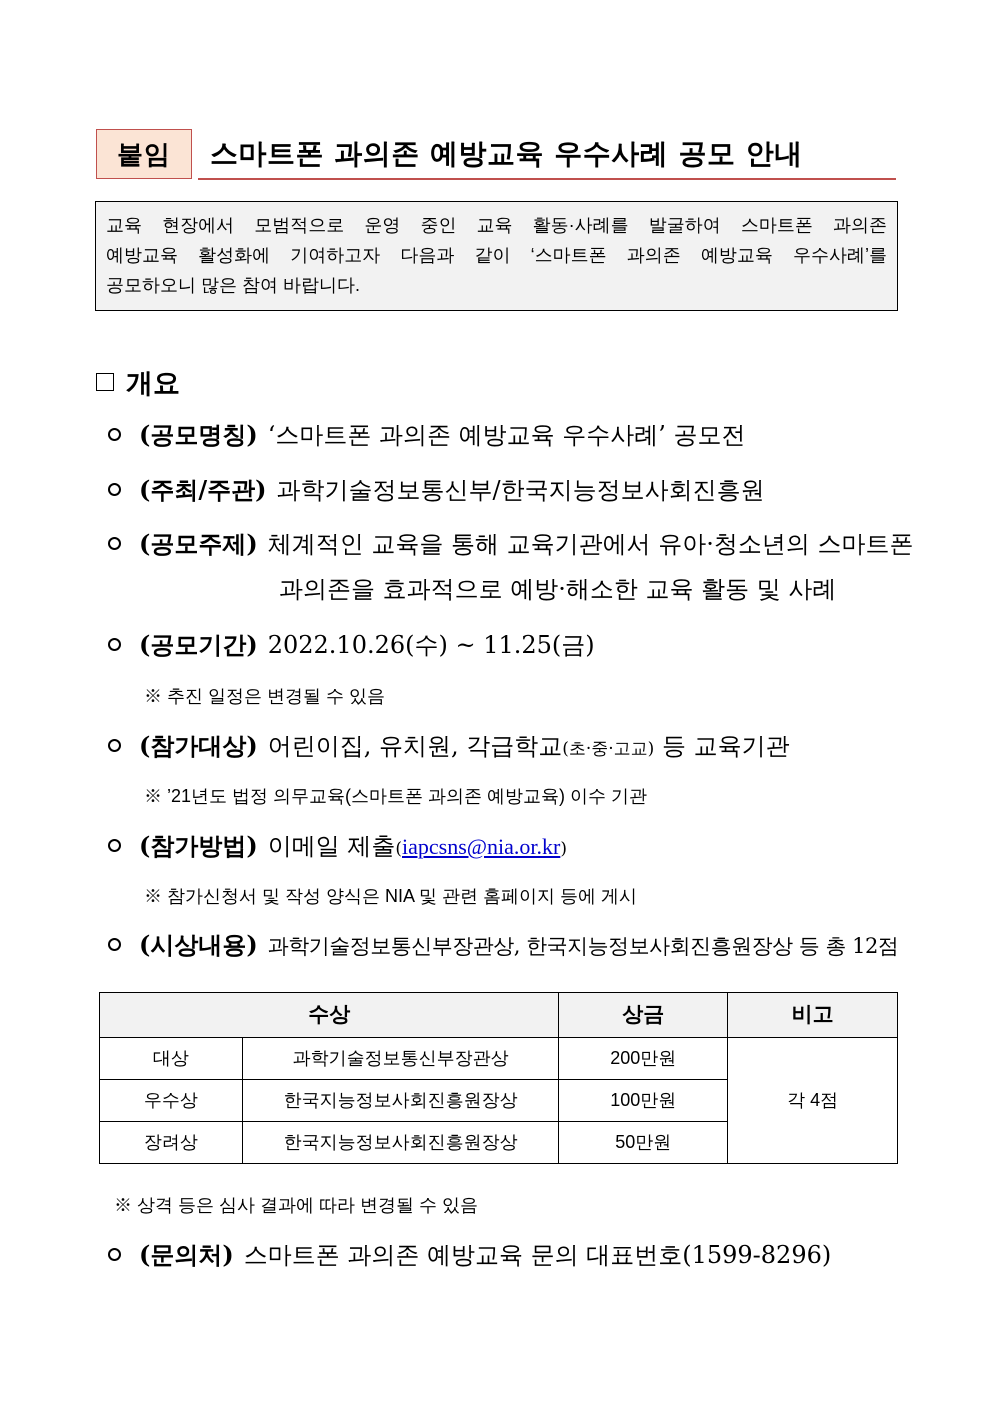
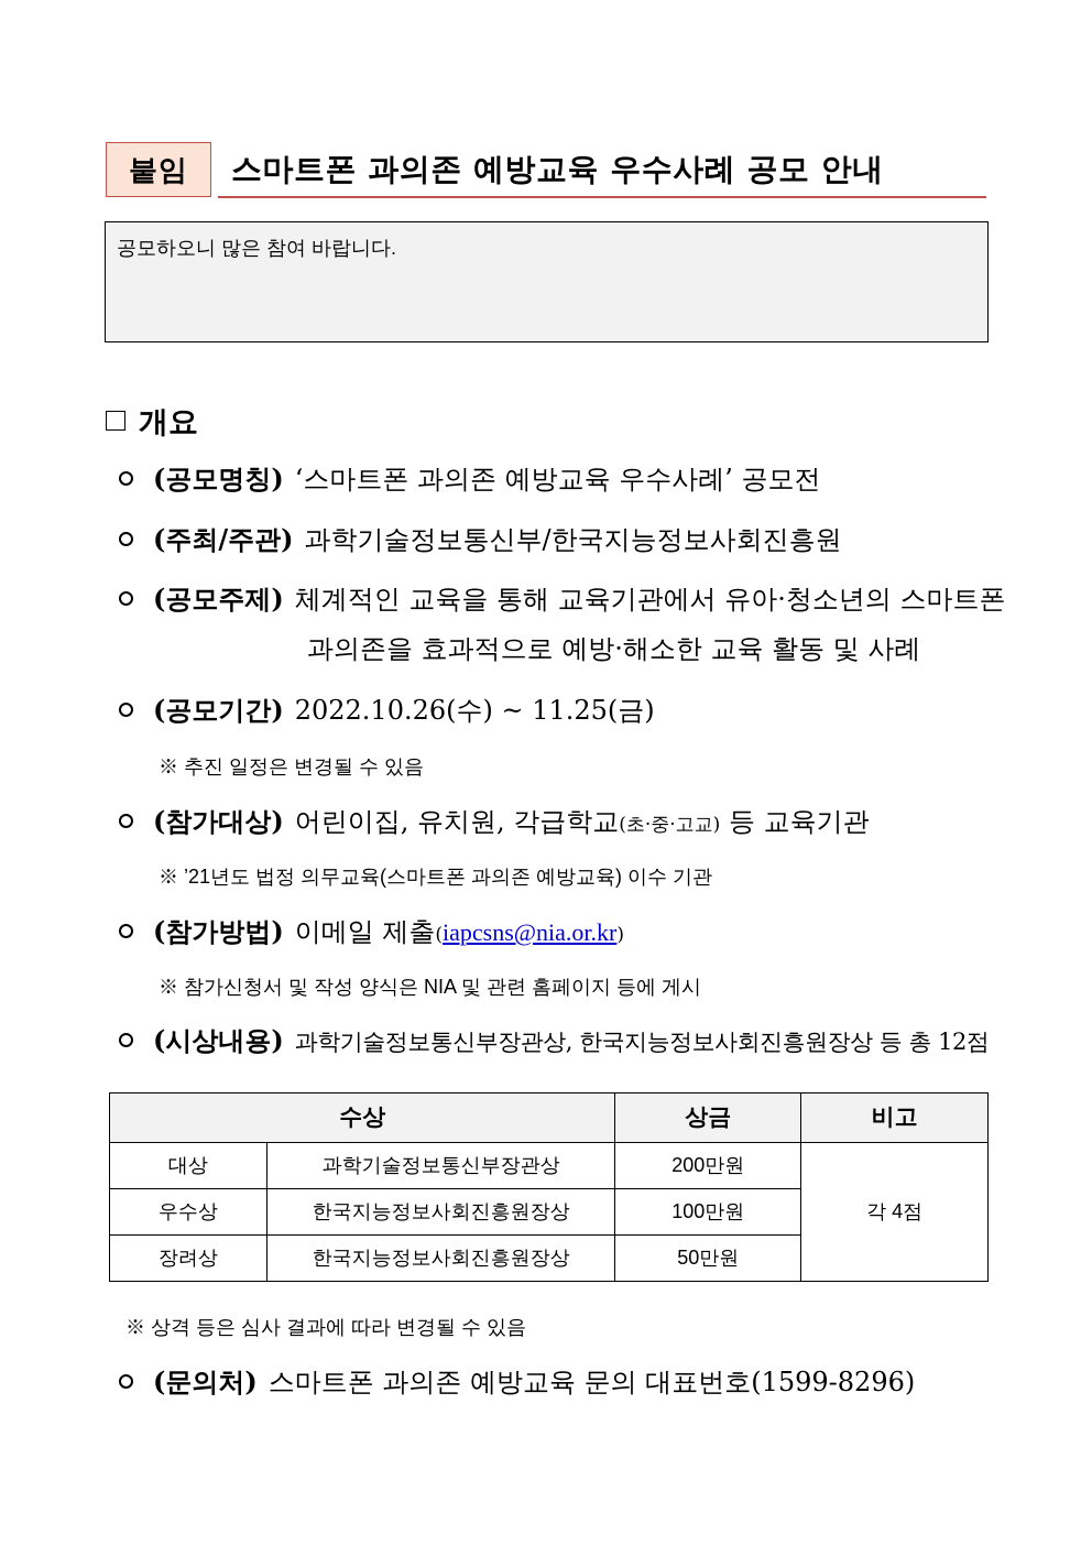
  붙임
  스마트폰 과의존 예방교육 우수사례 공모 안내
- 교육 현장에서 모범적으로 운영 중인 교육 활동·사례를 발굴하여 스마트폰 과의존
- 예방교육 활성화에 기여하고자 다음과 같이 ‘스마트폰 과의존 예방교육 우수사례’를
  공모하오니 많은 참여 바랍니다.
  개요
  (공모명칭) ‘스마트폰 과의존 예방교육 우수사례’ 공모전
  (주최/주관) 과학기술정보통신부/한국지능정보사회진흥원
  (공모주제) 체계적인 교육을 통해 교육기관에서 유아·청소년의 스마트폰
  과의존을 효과적으로 예방·해소한 교육 활동 및 사례
  (공모기간) 2022.10.26(수) ~ 11.25(금)
  ※ 추진 일정은 변경될 수 있음
  (참가대상) 어린이집, 유치원, 각급학교(초·중·고교) 등 교육기관
  ※ ’21년도 법정 의무교육(스마트폰 과의존 예방교육) 이수 기관
  (참가방법) 이메일 제출(iapcsns@nia.or.kr)
  ※ 참가신청서 및 작성 양식은 NIA 및 관련 홈페이지 등에 게시
  (시상내용) 과학기술정보통신부장관상, 한국지능정보사회진흥원장상 등 총 12점
  수상	상금	비고
  대상	과학기술정보통신부장관상	200만원	각 4점
  우수상	한국지능정보사회진흥원장상	100만원
  장려상	한국지능정보사회진흥원장상	50만원
  ※ 상격 등은 심사 결과에 따라 변경될 수 있음
  (문의처) 스마트폰 과의존 예방교육 문의 대표번호(1599-8296)
